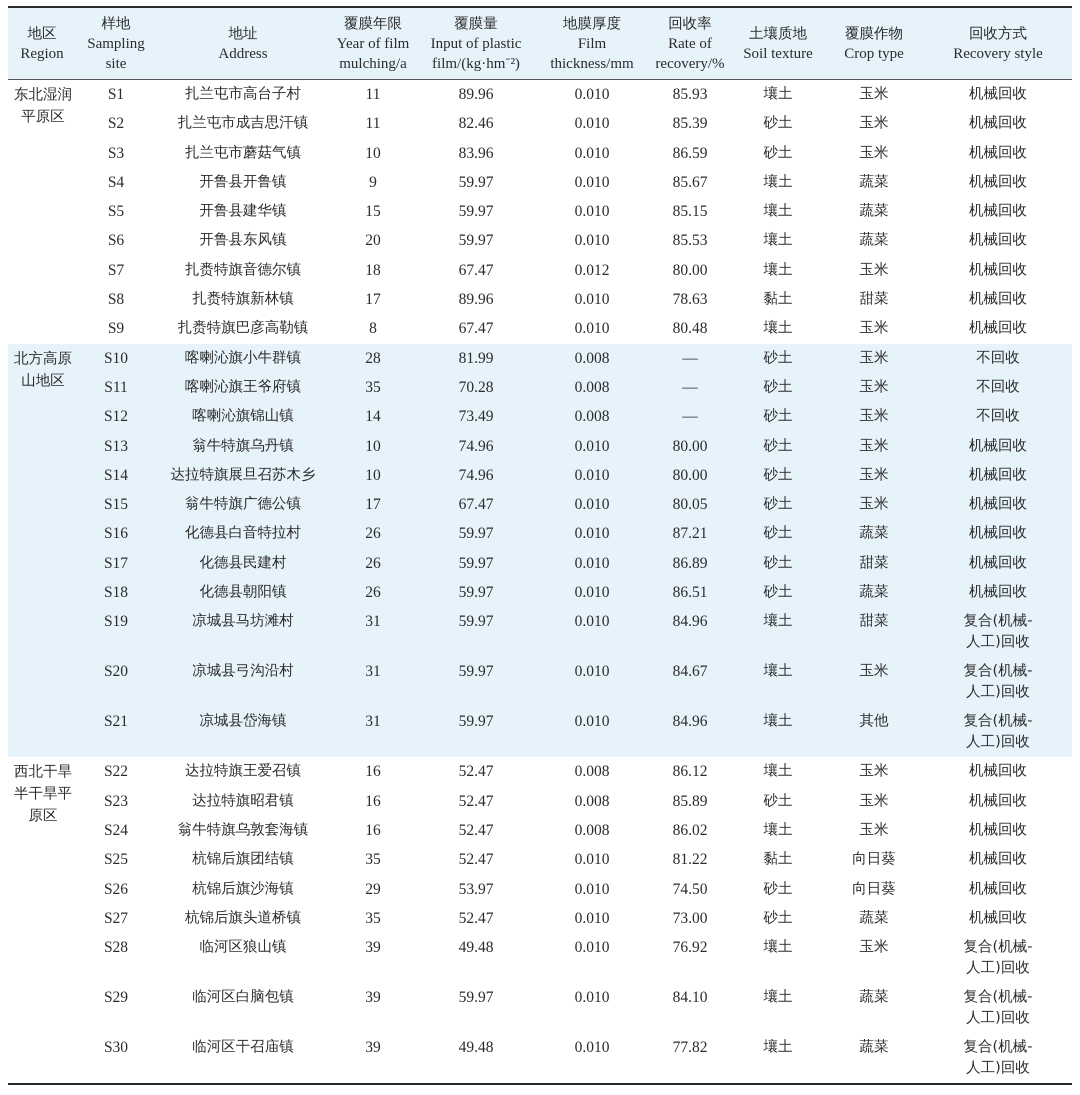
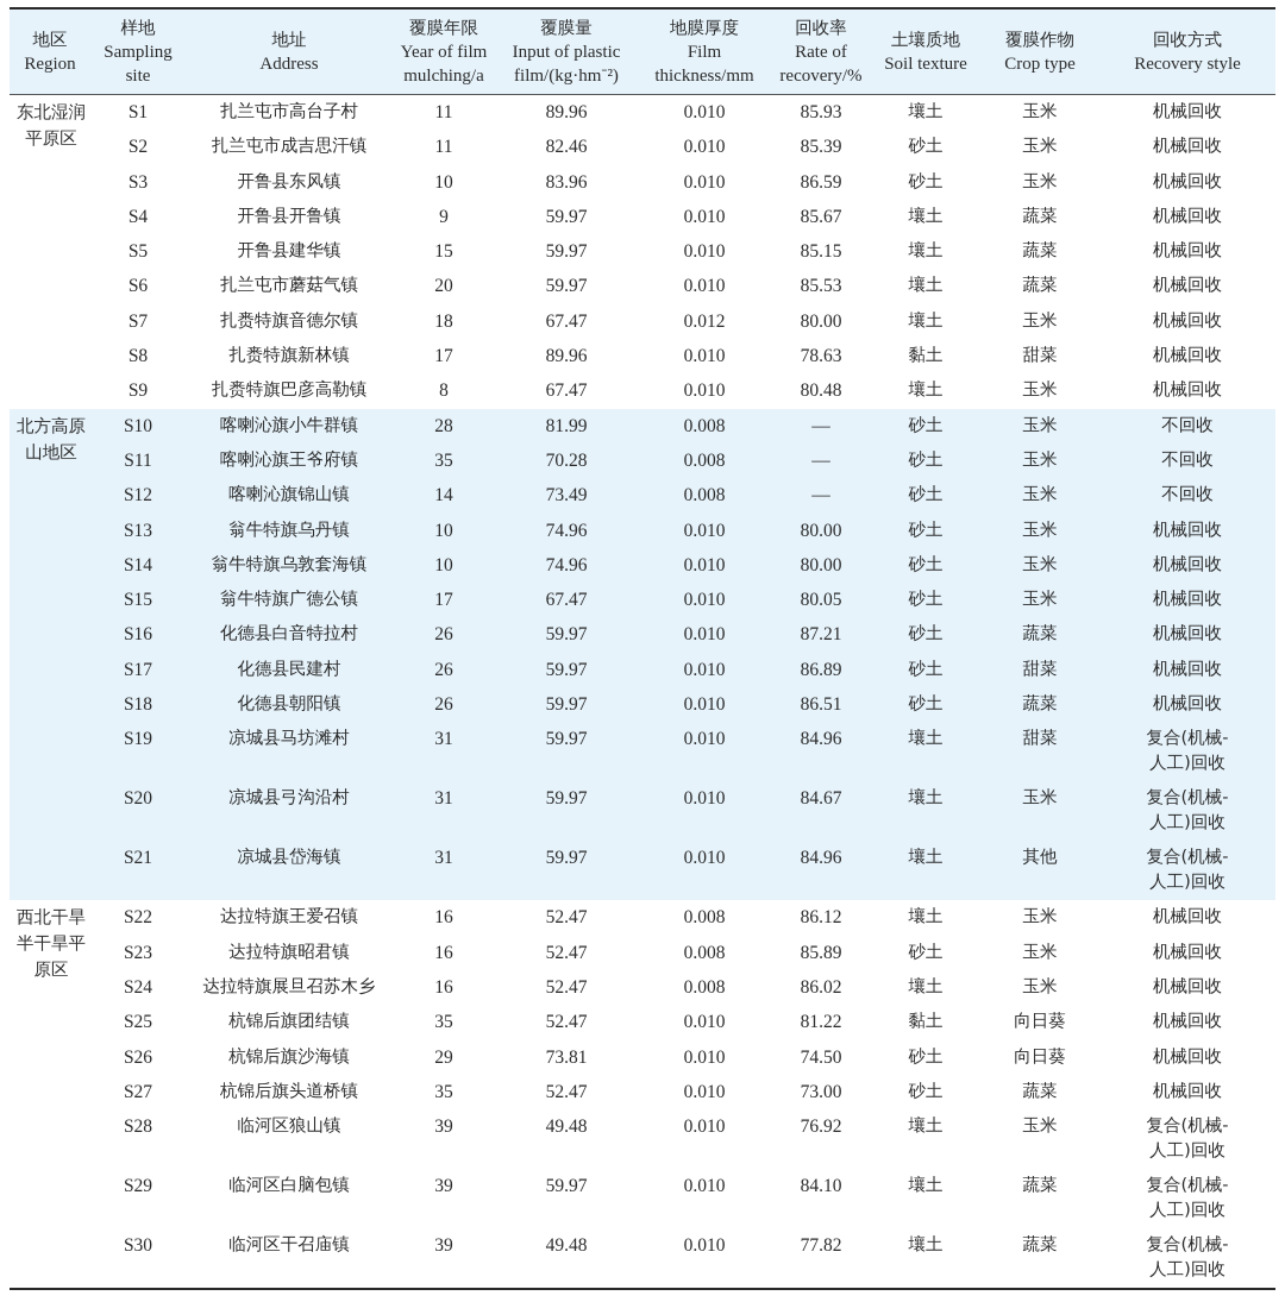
  地区Region	样地Sampling site	地址Address	覆膜年限Year of film mulching/a	覆膜量Input of plastic film/(kg·hm⁻²)	地膜厚度Film thickness/mm	回收率Rate of recovery/%	土壤质地Soil texture	覆膜作物Crop type	回收方式Recovery style
  东北湿润平原区	S1	扎兰屯市高台子村	11	89.96	0.010	85.93	壤土	玉米	机械回收
  S2	扎兰屯市成吉思汗镇	11	82.46	0.010	85.39	砂土	玉米	机械回收
- S3	扎兰屯市蘑菇气镇	10	83.96	0.010	86.59	砂土	玉米	机械回收
+ S3	开鲁县东风镇	10	83.96	0.010	86.59	砂土	玉米	机械回收
  S4	开鲁县开鲁镇	9	59.97	0.010	85.67	壤土	蔬菜	机械回收
  S5	开鲁县建华镇	15	59.97	0.010	85.15	壤土	蔬菜	机械回收
- S6	开鲁县东风镇	20	59.97	0.010	85.53	壤土	蔬菜	机械回收
+ S6	扎兰屯市蘑菇气镇	20	59.97	0.010	85.53	壤土	蔬菜	机械回收
  S7	扎赉特旗音德尔镇	18	67.47	0.012	80.00	壤土	玉米	机械回收
  S8	扎赉特旗新林镇	17	89.96	0.010	78.63	黏土	甜菜	机械回收
  S9	扎赉特旗巴彦高勒镇	8	67.47	0.010	80.48	壤土	玉米	机械回收
  北方高原山地区	S10	喀喇沁旗小牛群镇	28	81.99	0.008	—	砂土	玉米	不回收
  S11	喀喇沁旗王爷府镇	35	70.28	0.008	—	砂土	玉米	不回收
  S12	喀喇沁旗锦山镇	14	73.49	0.008	—	砂土	玉米	不回收
  S13	翁牛特旗乌丹镇	10	74.96	0.010	80.00	砂土	玉米	机械回收
- S14	达拉特旗展旦召苏木乡	10	74.96	0.010	80.00	砂土	玉米	机械回收
+ S14	翁牛特旗乌敦套海镇	10	74.96	0.010	80.00	砂土	玉米	机械回收
  S15	翁牛特旗广德公镇	17	67.47	0.010	80.05	砂土	玉米	机械回收
  S16	化德县白音特拉村	26	59.97	0.010	87.21	砂土	蔬菜	机械回收
  S17	化德县民建村	26	59.97	0.010	86.89	砂土	甜菜	机械回收
  S18	化德县朝阳镇	26	59.97	0.010	86.51	砂土	蔬菜	机械回收
  S19	凉城县马坊滩村	31	59.97	0.010	84.96	壤土	甜菜	复合(机械-人工)回收
  S20	凉城县弓沟沿村	31	59.97	0.010	84.67	壤土	玉米	复合(机械-人工)回收
  S21	凉城县岱海镇	31	59.97	0.010	84.96	壤土	其他	复合(机械-人工)回收
  西北干旱半干旱平原区	S22	达拉特旗王爱召镇	16	52.47	0.008	86.12	壤土	玉米	机械回收
  S23	达拉特旗昭君镇	16	52.47	0.008	85.89	砂土	玉米	机械回收
- S24	翁牛特旗乌敦套海镇	16	52.47	0.008	86.02	壤土	玉米	机械回收
+ S24	达拉特旗展旦召苏木乡	16	52.47	0.008	86.02	壤土	玉米	机械回收
  S25	杭锦后旗团结镇	35	52.47	0.010	81.22	黏土	向日葵	机械回收
- S26	杭锦后旗沙海镇	29	53.97	0.010	74.50	砂土	向日葵	机械回收
+ S26	杭锦后旗沙海镇	29	73.81	0.010	74.50	砂土	向日葵	机械回收
  S27	杭锦后旗头道桥镇	35	52.47	0.010	73.00	砂土	蔬菜	机械回收
  S28	临河区狼山镇	39	49.48	0.010	76.92	壤土	玉米	复合(机械-人工)回收
  S29	临河区白脑包镇	39	59.97	0.010	84.10	壤土	蔬菜	复合(机械-人工)回收
  S30	临河区干召庙镇	39	49.48	0.010	77.82	壤土	蔬菜	复合(机械-人工)回收
